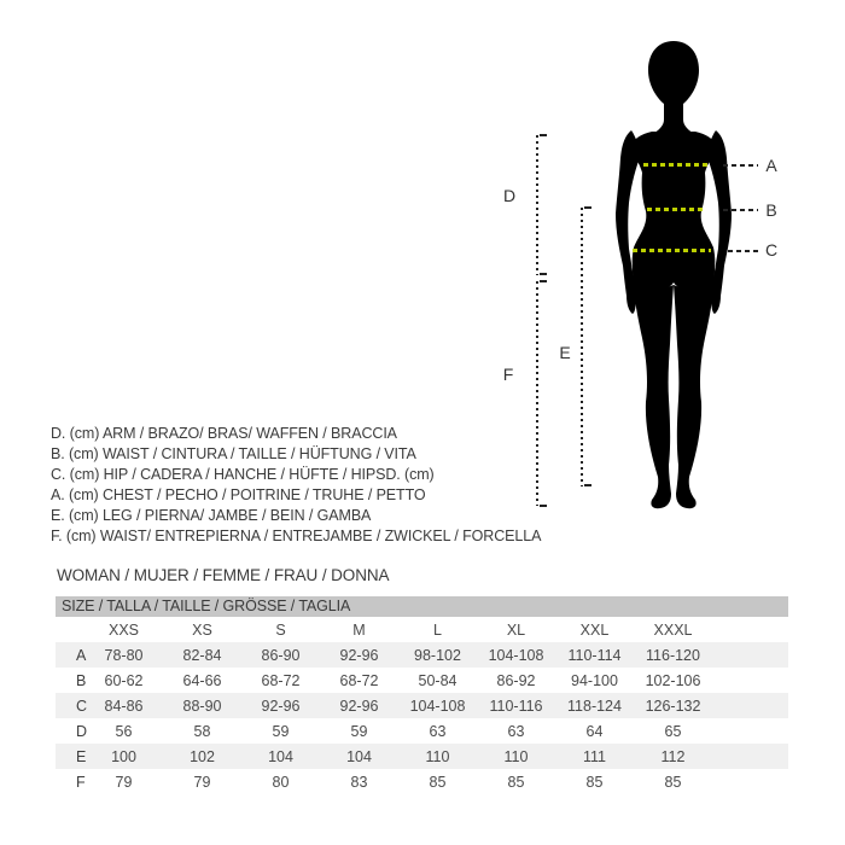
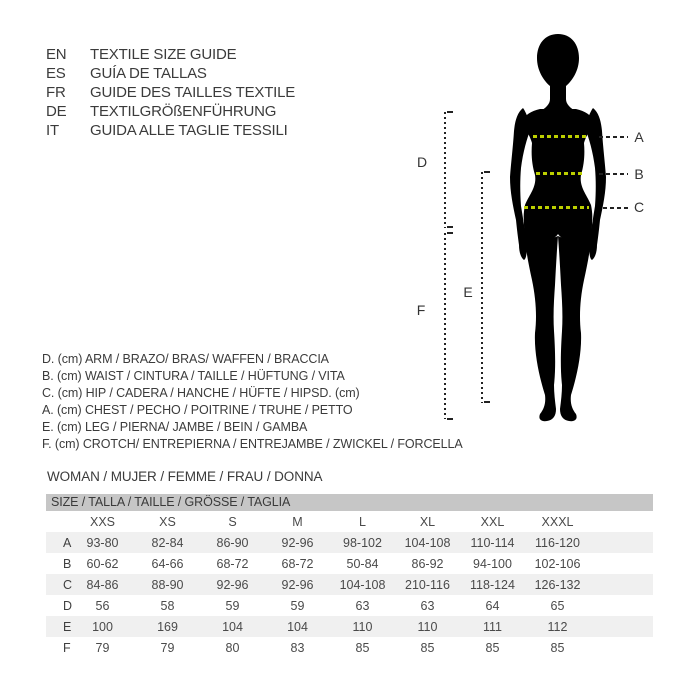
+ EN
+ TEXTILE SIZE GUIDE
+ ES
+ GUÍA DE TALLAS
+ FR
+ GUIDE DES TAILLES TEXTILE
+ DE
+ TEXTILGRÖßENFÜHRUNG
+ IT
+ GUIDA ALLE TAGLIE TESSILI
  A
  B
  C
  D
  E
  F
  D. (cm) ARM / BRAZO/ BRAS/ WAFFEN / BRACCIA
  B. (cm) WAIST / CINTURA / TAILLE / HÜFTUNG / VITA
  C. (cm) HIP / CADERA / HANCHE / HÜFTE / HIPSD. (cm)
  A. (cm) CHEST / PECHO / POITRINE / TRUHE / PETTO
  E. (cm) LEG / PIERNA/ JAMBE / BEIN / GAMBA
- F. (cm) WAIST/ ENTREPIERNA / ENTREJAMBE / ZWICKEL / FORCELLA
+ F. (cm) CROTCH/ ENTREPIERNA / ENTREJAMBE / ZWICKEL / FORCELLA
  WOMAN / MUJER / FEMME / FRAU / DONNA
  SIZE / TALLA / TAILLE / GRÖSSE / TAGLIA
  	XXS	XS	S	M	L	XL	XXL	XXXL
- A	78-80	82-84	86-90	92-96	98-102	104-108	110-114	116-120
+ A	93-80	82-84	86-90	92-96	98-102	104-108	110-114	116-120
  B	60-62	64-66	68-72	68-72	50-84	86-92	94-100	102-106
- C	84-86	88-90	92-96	92-96	104-108	110-116	118-124	126-132
+ C	84-86	88-90	92-96	92-96	104-108	210-116	118-124	126-132
  D	56	58	59	59	63	63	64	65
- E	100	102	104	104	110	110	111	112
+ E	100	169	104	104	110	110	111	112
  F	79	79	80	83	85	85	85	85
